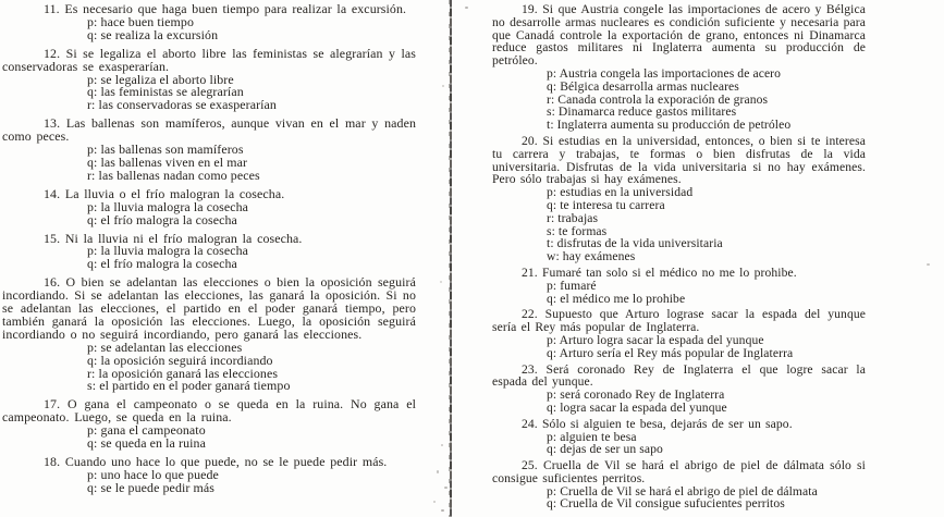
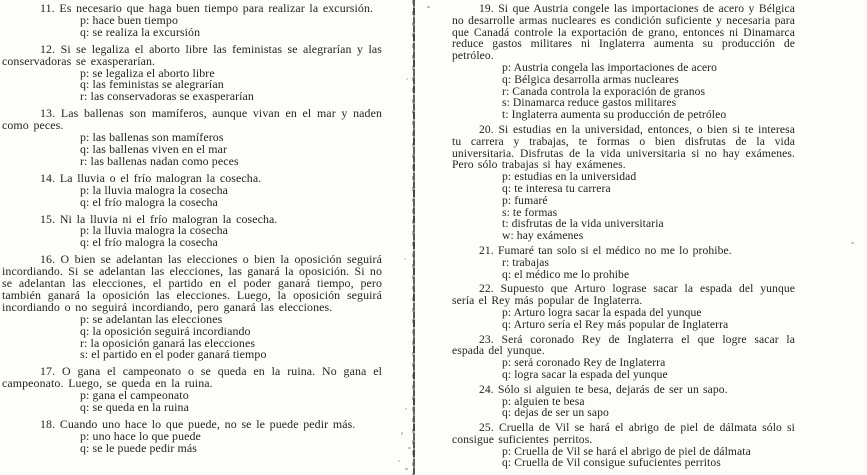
  11. Es necesario que haga buen tiempo para realizar la excursión.
  p: hace buen tiempo
  q: se realiza la excursión
  12. Si se legaliza el aborto libre las feministas se alegrarían y las conservadoras se exasperarían.
  p: se legaliza el aborto libre
  q: las feministas se alegrarían
  r: las conservadoras se exasperarían
  13. Las ballenas son mamíferos, aunque vivan en el mar y naden como peces.
  p: las ballenas son mamíferos
  q: las ballenas viven en el mar
  r: las ballenas nadan como peces
  14. La lluvia o el frío malogran la cosecha.
  p: la lluvia malogra la cosecha
  q: el frío malogra la cosecha
  15. Ni la lluvia ni el frío malogran la cosecha.
  p: la lluvia malogra la cosecha
  q: el frío malogra la cosecha
  16. O bien se adelantan las elecciones o bien la oposición seguirá incordiando. Si se adelantan las elecciones, las ganará la oposición. Si no se adelantan las elecciones, el partido en el poder ganará tiempo, pero también ganará la oposición las elecciones. Luego, la oposición seguirá incordiando o no seguirá incordiando, pero ganará las elecciones.
  p: se adelantan las elecciones
  q: la oposición seguirá incordiando
  r: la oposición ganará las elecciones
  s: el partido en el poder ganará tiempo
  17. O gana el campeonato o se queda en la ruina. No gana el campeonato. Luego, se queda en la ruina.
  p: gana el campeonato
  q: se queda en la ruina
  18. Cuando uno hace lo que puede, no se le puede pedir más.
  p: uno hace lo que puede
  q: se le puede pedir más
  19. Si que Austria congele las importaciones de acero y Bélgica no desarrolle armas nucleares es condición suficiente y necesaria para que Canadá controle la exportación de grano, entonces ni Dinamarca reduce gastos militares ni Inglaterra aumenta su producción de petróleo.
  p: Austria congela las importaciones de acero
  q: Bélgica desarrolla armas nucleares
  r: Canada controla la exporación de granos
  s: Dinamarca reduce gastos militares
  t: Inglaterra aumenta su producción de petróleo
  20. Si estudias en la universidad, entonces, o bien si te interesa tu carrera y trabajas, te formas o bien disfrutas de la vida universitaria. Disfrutas de la vida universitaria si no hay exámenes. Pero sólo trabajas si hay exámenes.
  p: estudias en la universidad
  q: te interesa tu carrera
- r: trabajas
+ p: fumaré
  s: te formas
  t: disfrutas de la vida universitaria
  w: hay exámenes
  21. Fumaré tan solo si el médico no me lo prohibe.
- p: fumaré
+ r: trabajas
  q: el médico me lo prohibe
  22. Supuesto que Arturo lograse sacar la espada del yunque sería el Rey más popular de Inglaterra.
  p: Arturo logra sacar la espada del yunque
  q: Arturo sería el Rey más popular de Inglaterra
  23. Será coronado Rey de Inglaterra el que logre sacar la espada del yunque.
  p: será coronado Rey de Inglaterra
  q: logra sacar la espada del yunque
  24. Sólo si alguien te besa, dejarás de ser un sapo.
  p: alguien te besa
  q: dejas de ser un sapo
  25. Cruella de Vil se hará el abrigo de piel de dálmata sólo si consigue suficientes perritos.
  p: Cruella de Vil se hará el abrigo de piel de dálmata
  q: Cruella de Vil consigue sufucientes perritos
